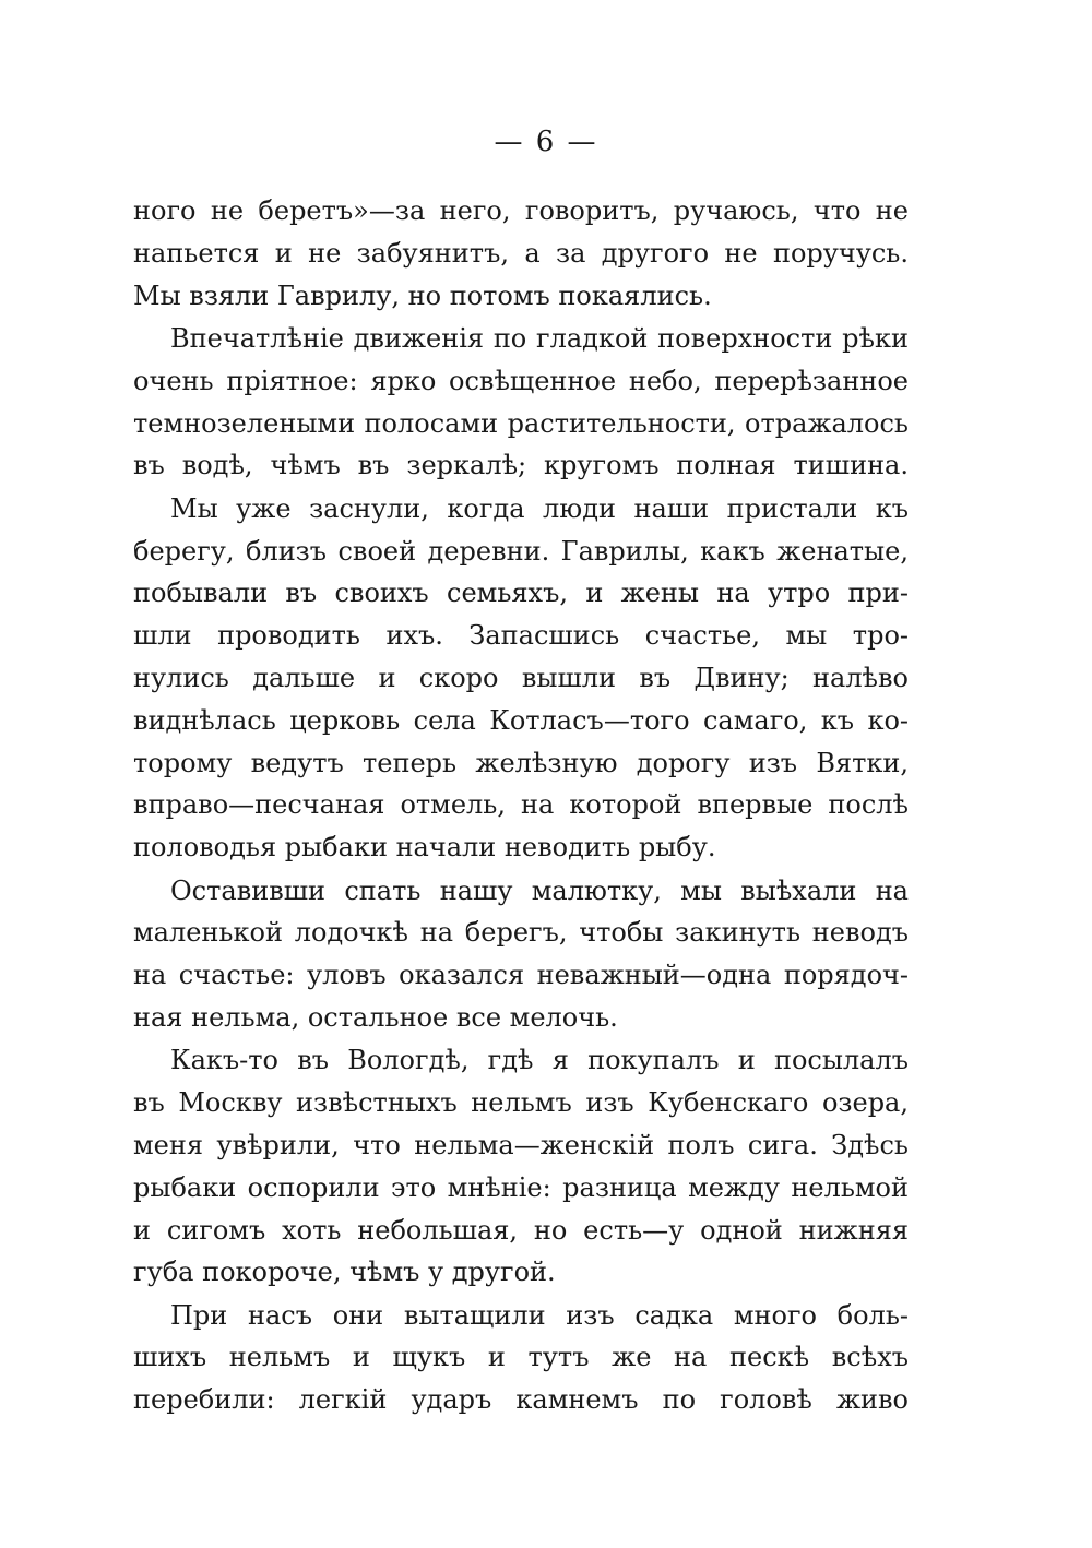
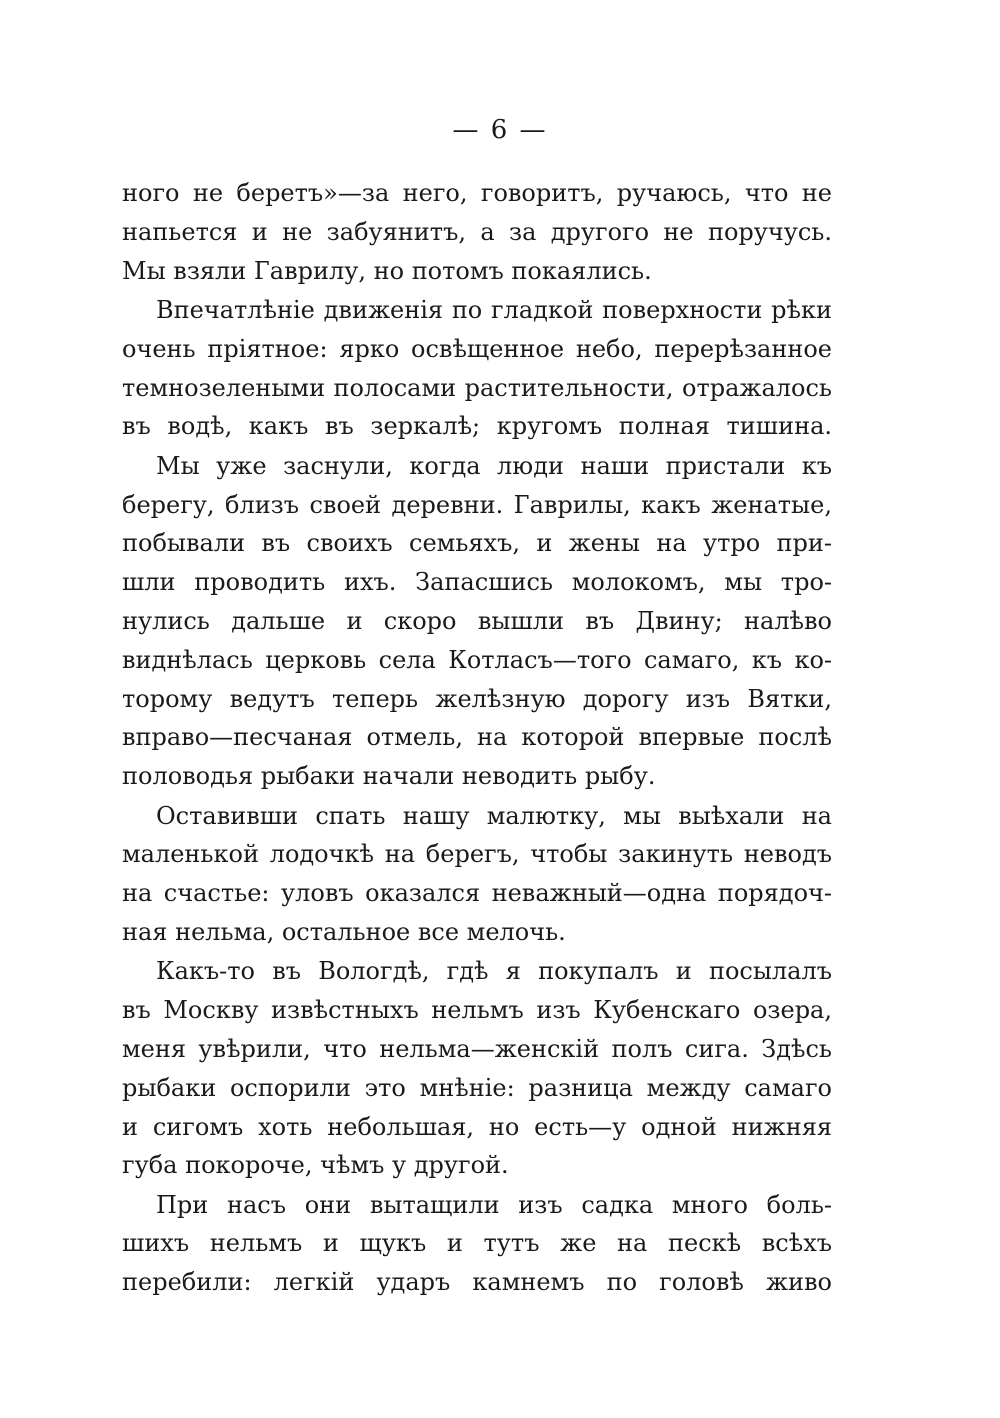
  — 6 —
  ного не беретъ»—за него, говоритъ, ручаюсь, что не
  напьется и не забуянитъ, а за другого не поручусь.
  Мы взяли Гаврилу, но потомъ покаялись.
  Впечатлѣніе движенія по гладкой поверхности рѣки
  очень пріятное: ярко освѣщенное небо, перерѣзанное
  темнозелеными полосами растительности, отражалось
- въ водѣ, чѣмъ въ зеркалѣ; кругомъ полная тишина.
+ въ водѣ, какъ въ зеркалѣ; кругомъ полная тишина.
  Мы уже заснули, когда люди наши пристали къ
  берегу, близъ своей деревни. Гаврилы, какъ женатые,
  побывали въ своихъ семьяхъ, и жены на утро при-
- шли проводить ихъ. Запасшись счастье, мы тро-
+ шли проводить ихъ. Запасшись молокомъ, мы тро-
  нулись дальше и скоро вышли въ Двину; налѣво
  виднѣлась церковь села Котласъ—того самаго, къ ко-
  торому ведутъ теперь желѣзную дорогу изъ Вятки,
  вправо—песчаная отмель, на которой впервые послѣ
  половодья рыбаки начали неводить рыбу.
  Оставивши спать нашу малютку, мы выѣхали на
  маленькой лодочкѣ на берегъ, чтобы закинуть неводъ
  на счастье: уловъ оказался неважный—одна порядоч-
  ная нельма, остальное все мелочь.
  Какъ-то въ Вологдѣ, гдѣ я покупалъ и посылалъ
  въ Москву извѣстныхъ нельмъ изъ Кубенскаго озера,
  меня увѣрили, что нельма—женскій полъ сига. Здѣсь
- рыбаки оспорили это мнѣніе: разница между нельмой
+ рыбаки оспорили это мнѣніе: разница между самаго
  и сигомъ хоть небольшая, но есть—у одной нижняя
  губа покороче, чѣмъ у другой.
  При насъ они вытащили изъ садка много боль-
  шихъ нельмъ и щукъ и тутъ же на пескѣ всѣхъ
  перебили: легкій ударъ камнемъ по головѣ живо
